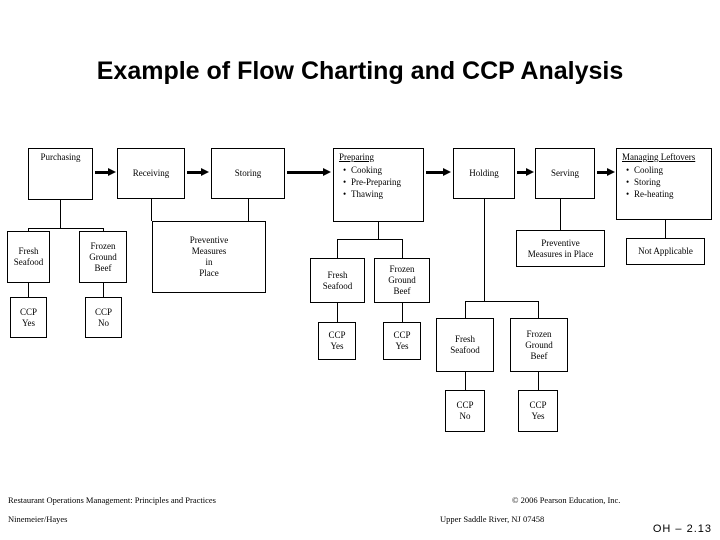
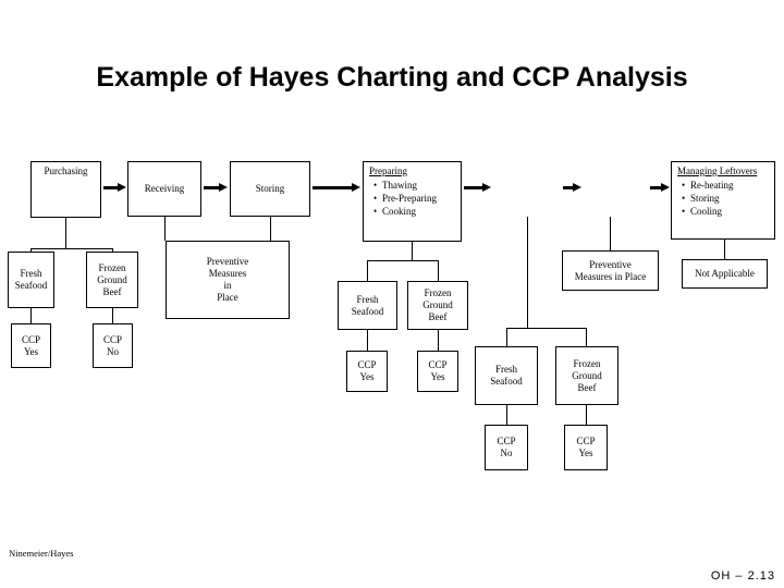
- Example of Flow Charting and CCP Analysis
+ Example of Hayes Charting and CCP Analysis
  Purchasing
  Receiving
  Storing
  Preparing
- Cooking
+ Thawing
  Pre-Preparing
- Thawing
+ Cooking
- Holding
- Serving
  Managing Leftovers
- Cooling
+ Re-heating
  Storing
- Re-heating
+ Cooling
  Fresh
  Seafood
  Frozen
  Ground
  Beef
  CCP
  Yes
  CCP
  No
  Preventive
  Measures
  in
  Place
  Fresh
  Seafood
  Frozen
  Ground
  Beef
  CCP
  Yes
  CCP
  Yes
  Fresh
  Seafood
  Frozen
  Ground
  Beef
  CCP
  No
  CCP
  Yes
  Preventive
  Measures in Place
  Not Applicable
- Restaurant Operations Management: Principles and Practices
  Ninemeier/Hayes
- © 2006 Pearson Education, Inc.
- Upper Saddle River, NJ 07458
  OH – 2.13
